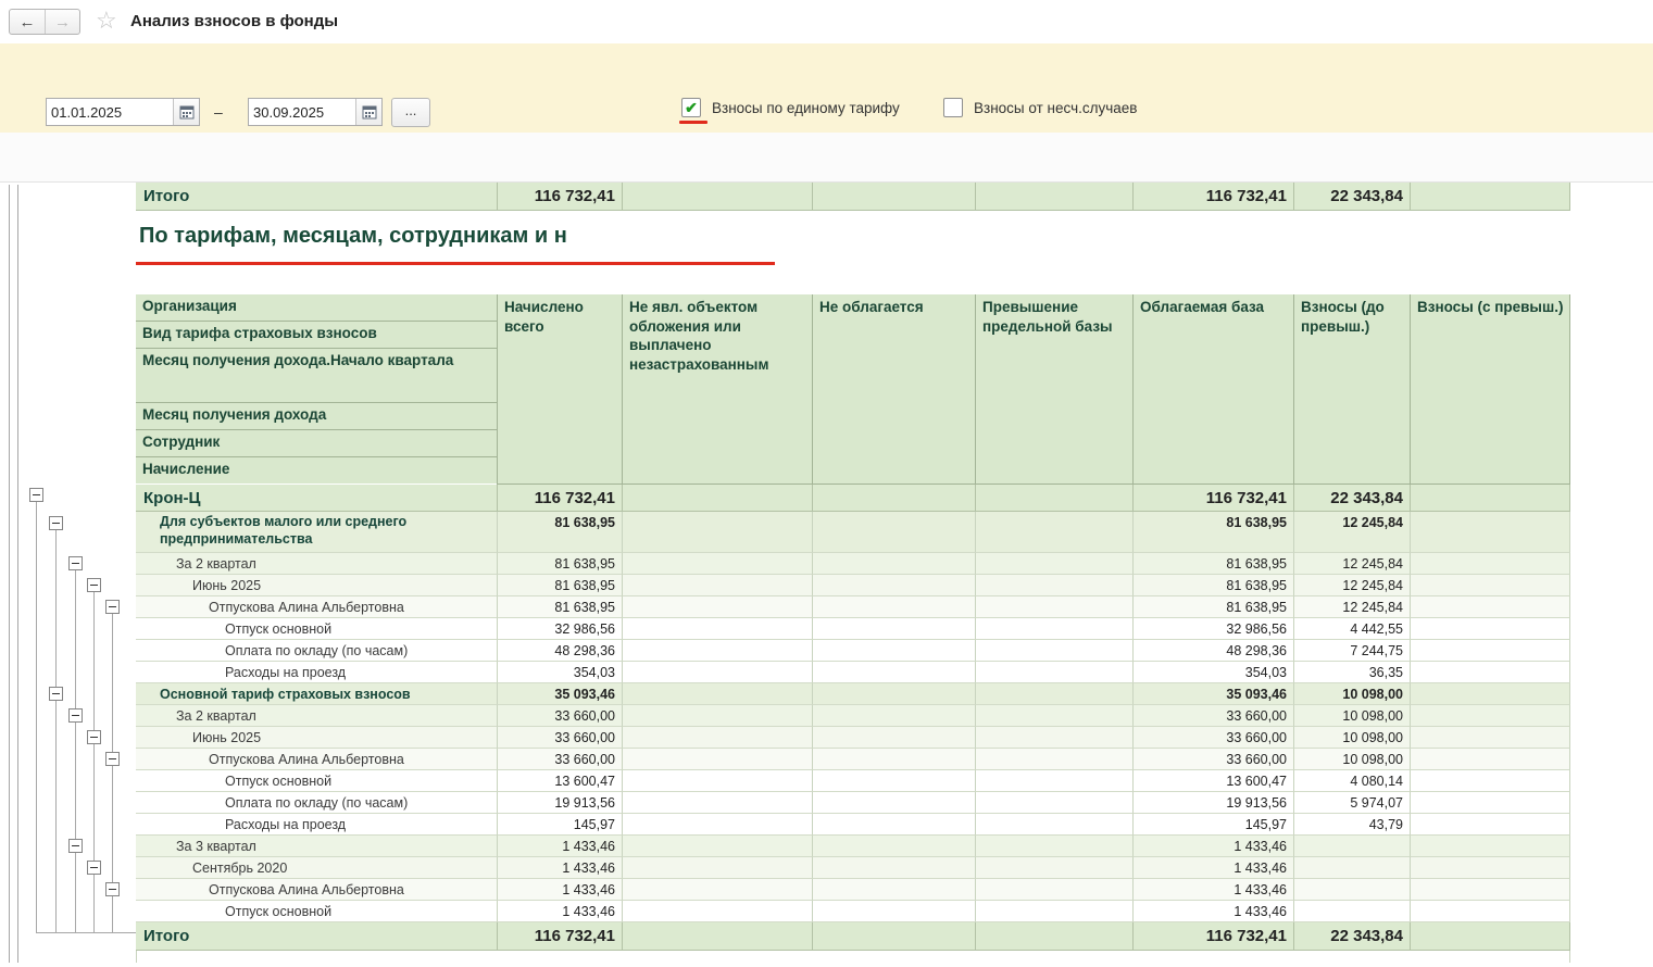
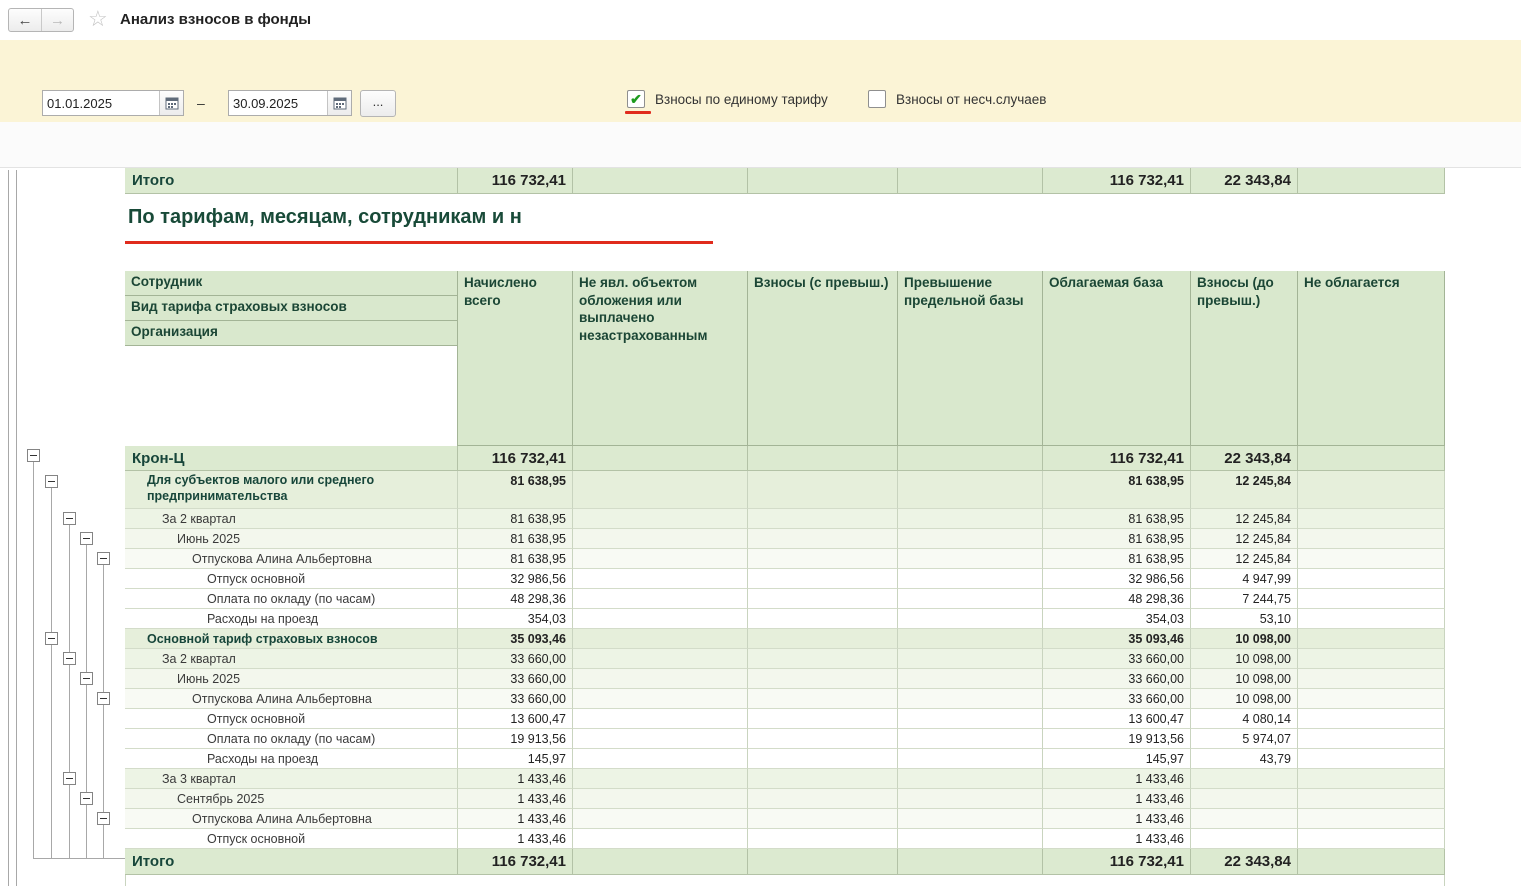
  ←
  →
  ☆
  Анализ взносов в фонды
  01.01.2025
  –
  30.09.2025
  ...
  ✔
  Взносы по единому тарифу
  Взносы от несч.случаев
  Итого
  116 732,41
  116 732,41
  22 343,84
  По тарифам, месяцам, сотрудникам и н
- Организация
+ Сотрудник
  Вид тарифа страховых взносов
- Месяц получения дохода.Начало квартала
- Месяц получения дохода
- Сотрудник
+ Организация
- Начисление
  Начислено всего
  Не явл. объектом обложения или выплачено незастрахованным
- Не облагается
+ Взносы (с превыш.)
  Превышение предельной базы
  Облагаемая база
  Взносы (до превыш.)
- Взносы (с превыш.)
+ Не облагается
  Крон-Ц
  116 732,41
  116 732,41
  22 343,84
  Для субъектов малого или среднего предпринимательства
  81 638,95
  81 638,95
  12 245,84
  За 2 квартал
  81 638,95
  81 638,95
  12 245,84
  Июнь 2025
  81 638,95
  81 638,95
  12 245,84
  Отпускова Алина Альбертовна
  81 638,95
  81 638,95
  12 245,84
  Отпуск основной
  32 986,56
  32 986,56
- 4 442,55
+ 4 947,99
  Оплата по окладу (по часам)
  48 298,36
  48 298,36
  7 244,75
  Расходы на проезд
  354,03
  354,03
- 36,35
+ 53,10
  Основной тариф страховых взносов
  35 093,46
  35 093,46
  10 098,00
  За 2 квартал
  33 660,00
  33 660,00
  10 098,00
  Июнь 2025
  33 660,00
  33 660,00
  10 098,00
  Отпускова Алина Альбертовна
  33 660,00
  33 660,00
  10 098,00
  Отпуск основной
  13 600,47
  13 600,47
  4 080,14
  Оплата по окладу (по часам)
  19 913,56
  19 913,56
  5 974,07
  Расходы на проезд
  145,97
  145,97
  43,79
  За 3 квартал
  1 433,46
  1 433,46
- Сентябрь 2020
+ Сентябрь 2025
  1 433,46
  1 433,46
  Отпускова Алина Альбертовна
  1 433,46
  1 433,46
  Отпуск основной
  1 433,46
  1 433,46
  Итого
  116 732,41
  116 732,41
  22 343,84
